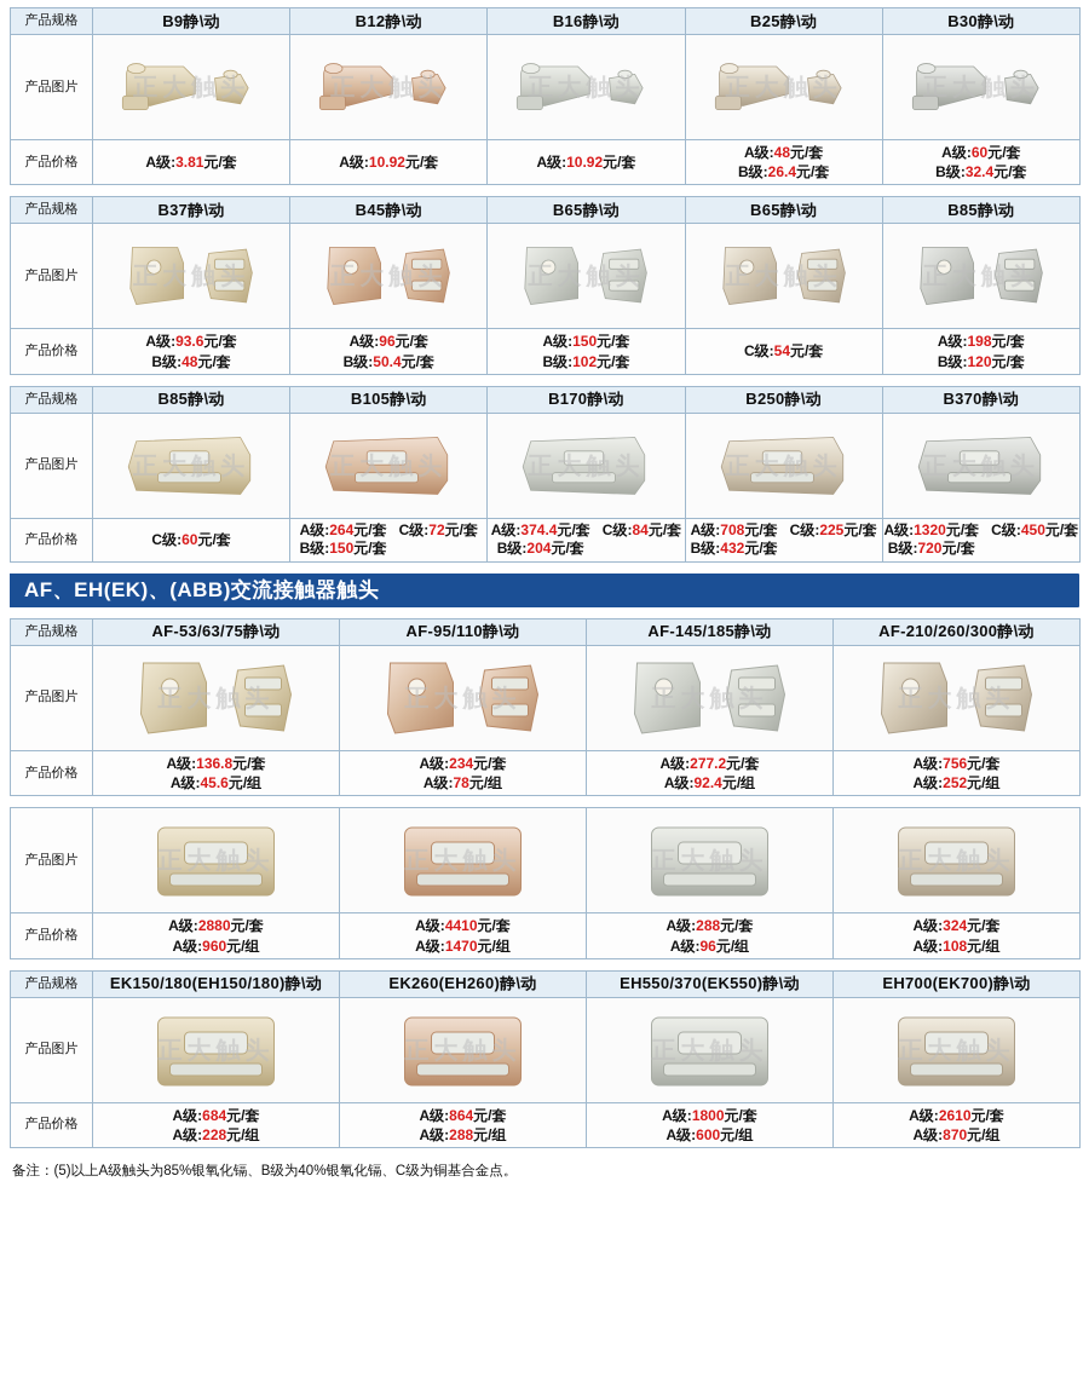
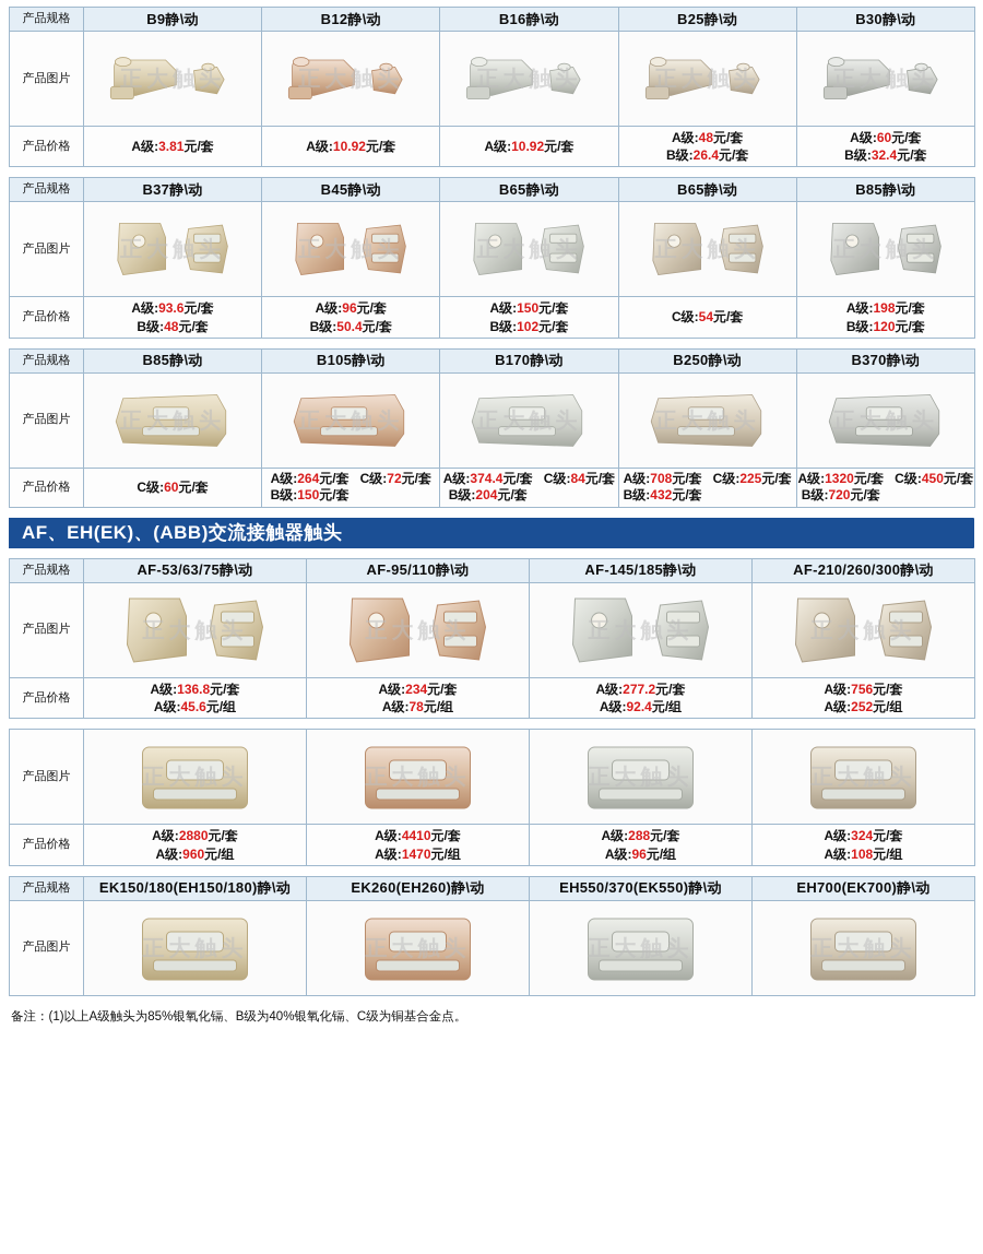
  产品规格	B9静\动	B12静\动	B16静\动	B25静\动	B30静\动
  产品图片	正大触头	正大触头	正大触头	正大触头	正大触头
  产品价格	A级:3.81元/套	A级:10.92元/套	A级:10.92元/套	A级:48元/套B级:26.4元/套	A级:60元/套B级:32.4元/套
  产品规格	B37静\动	B45静\动	B65静\动	B65静\动	B85静\动
  产品图片	正大触头	正大触头	正大触头	正大触头	正大触头
  产品价格	A级:93.6元/套B级:48元/套	A级:96元/套B级:50.4元/套	A级:150元/套B级:102元/套	C级:54元/套	A级:198元/套B级:120元/套
  产品规格	B85静\动	B105静\动	B170静\动	B250静\动	B370静\动
  产品图片	正大触头	正大触头	正大触头	正大触头	正大触头
  产品价格	C级:60元/套	A级:264元/套B级:150元/套 C级:72元/套	A级:374.4元/套B级:204元/套 C级:84元/套	A级:708元/套B级:432元/套 C级:225元/套	A级:1320元/套B级:720元/套 C级:450元/套
  AF、EH(EK)、(ABB)交流接触器触头
  产品规格	AF-53/63/75静\动	AF-95/110静\动	AF-145/185静\动	AF-210/260/300静\动
  产品图片	正大触头	正大触头	正大触头	正大触头
  产品价格	A级:136.8元/套A级:45.6元/组	A级:234元/套A级:78元/组	A级:277.2元/套A级:92.4元/组	A级:756元/套A级:252元/组
  产品图片	正大触头	正大触头	正大触头	正大触头
  产品价格	A级:2880元/套A级:960元/组	A级:4410元/套A级:1470元/组	A级:288元/套A级:96元/组	A级:324元/套A级:108元/组
  产品规格	EK150/180(EH150/180)静\动	EK260(EH260)静\动	EH550/370(EK550)静\动	EH700(EK700)静\动
  产品图片	正大触头	正大触头	正大触头	正大触头
- 产品价格	A级:684元/套A级:228元/组	A级:864元/套A级:288元/组	A级:1800元/套A级:600元/组	A级:2610元/套A级:870元/组
- 备注：(5)以上A级触头为85%银氧化镉、B级为40%银氧化镉、C级为铜基合金点。
+ 备注：(1)以上A级触头为85%银氧化镉、B级为40%银氧化镉、C级为铜基合金点。
